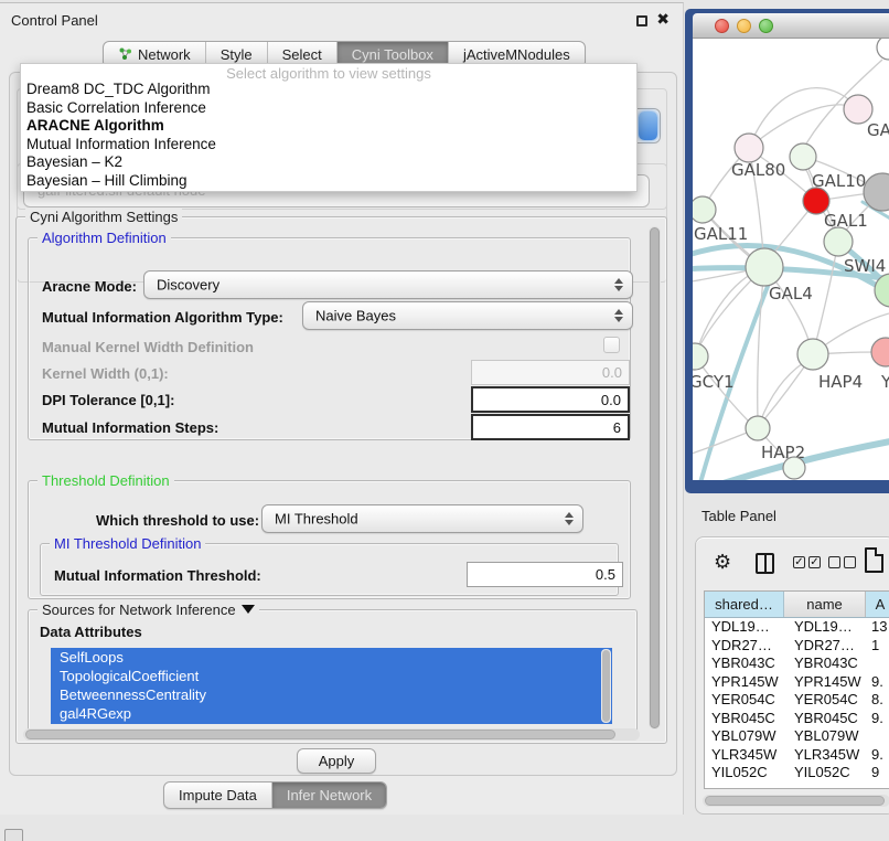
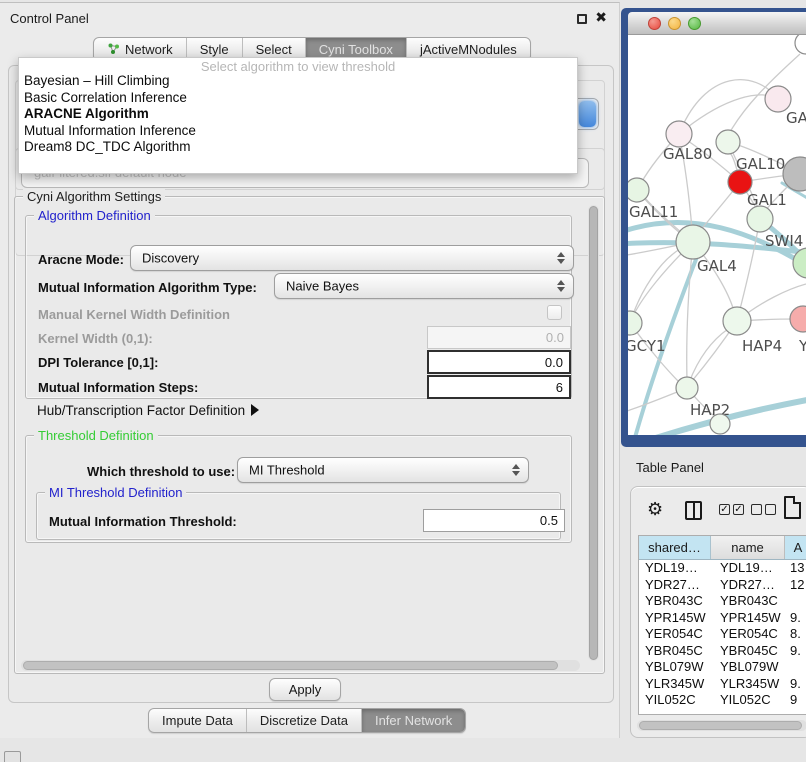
  Control Panel
  ✖
  Network
  Style
  Select
  Cyni Toolbox
  jActiveMNodules
  Cyni Algorithm Settings
  Algorithm Definition
  Aracne Mode:
  Discovery
  Mutual Information Algorithm Type:
  Naive Bayes
  Manual Kernel Width Definition
  Kernel Width (0,1):
  0.0
  DPI Tolerance [0,1]:
  0.0
  Mutual Information Steps:
  6
+ Hub/Transcription Factor Definition
  Threshold Definition
  Which threshold to use:
  MI Threshold
  MI Threshold Definition
  Mutual Information Threshold:
  0.5
- Sources for Network Inference
- Data Attributes
- SelfLoops
- TopologicalCoefficient
- BetweennessCentrality
- gal4RGexp
  Apply
  Impute Data
+ Discretize Data
  Infer Network
- Select algorithm to view settings
+ Select algorithm to view threshold
- Dream8 DC_TDC Algorithm
+ Bayesian – Hill Climbing
  Basic Correlation Inference
  ARACNE Algorithm
  Mutual Information Inference
- Bayesian – K2
- Bayesian – Hill Climbing
+ Dream8 DC_TDC Algorithm
  GAL80
  GAL10
  GAL1
  GAL11
  SWI4
  GAL4
  GCY1
  HAP4
  Y
  HAP2
  Table Panel
  ⚙
  ✓
  ✓
  shared…
  name
  A
  YDL19…
  YDL19…
  13
  YDR27…
  YDR27…
- 1
+ 12
  YBR043C
  YBR043C
  YPR145W
  YPR145W
  9.
  YER054C
  YER054C
  8.
  YBR045C
  YBR045C
  9.
  YBL079W
  YBL079W
  YLR345W
  YLR345W
  9.
  YIL052C
  YIL052C
  9
